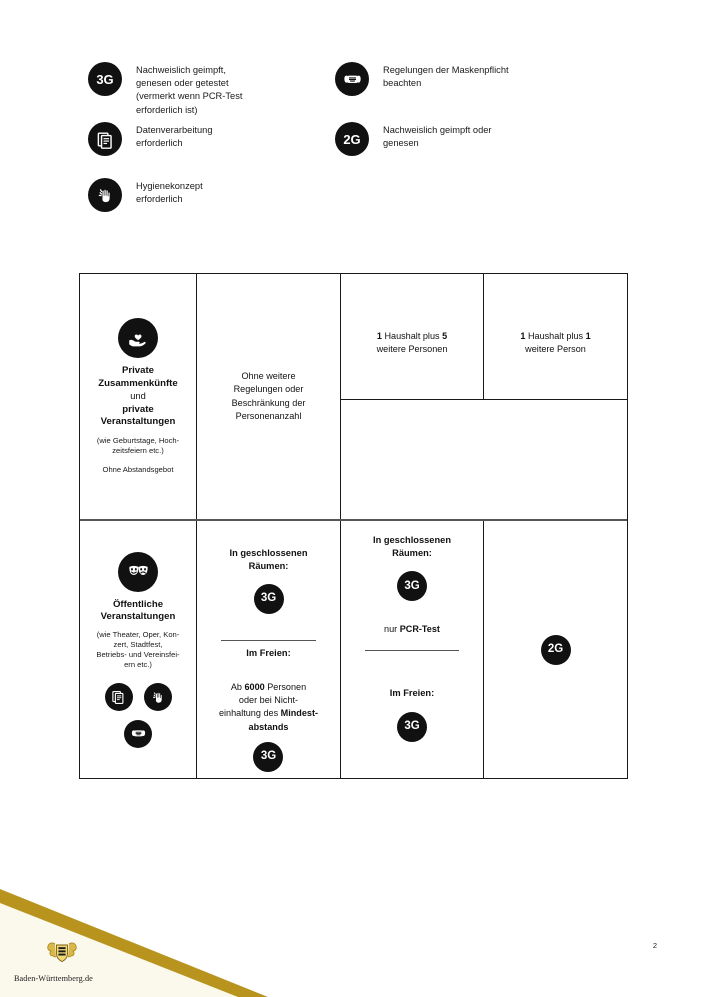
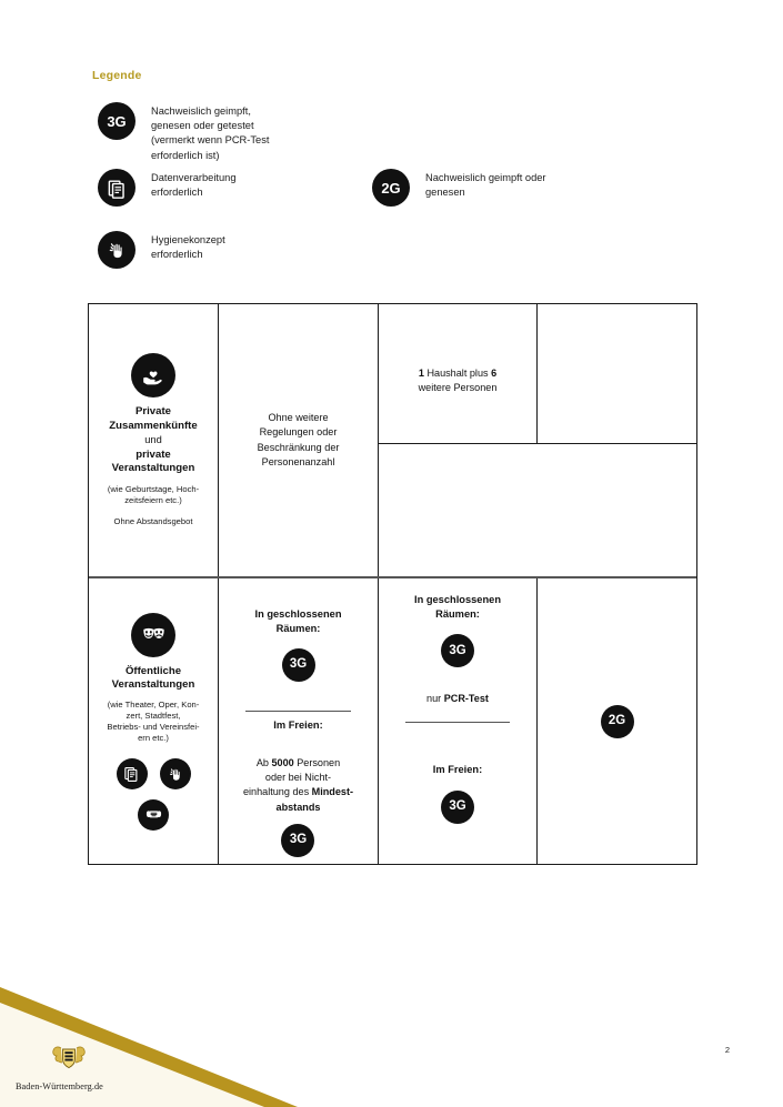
+ Legende
  3G
  Nachweislich geimpft,
  genesen oder getestet
  (vermerkt wenn PCR-Test
  erforderlich ist)
  Datenverarbeitung
  erforderlich
  Hygienekonzept
  erforderlich
- Regelungen der Maskenpflicht
- beachten
  2G
  Nachweislich geimpft oder
  genesen
  Private
  Zusammenkünfte
  und
  private
  Veranstaltungen
  (wie Geburtstage, Hoch-
  zeitsfeiern etc.)
  Ohne Abstandsgebot
  Ohne weitere
  Regelungen oder
  Beschränkung der
  Personenanzahl
- 1 Haushalt plus 5
+ 1 Haushalt plus 6
  weitere Personen
- 1 Haushalt plus 1
- weitere Person
  Öffentliche
  Veranstaltungen
  (wie Theater, Oper, Kon-
  zert, Stadtfest,
  Betriebs- und Vereinsfei-
  ern etc.)
  In geschlossenen
  Räumen:
  3G
  Im Freien:
- Ab 6000 Personen
+ Ab 5000 Personen
  oder bei Nicht-
  einhaltung des Mindest-
  abstands
  3G
  In geschlossenen
  Räumen:
  3G
  nur PCR-Test
  Im Freien:
  3G
  2G
  Baden-Württemberg.de
  2
